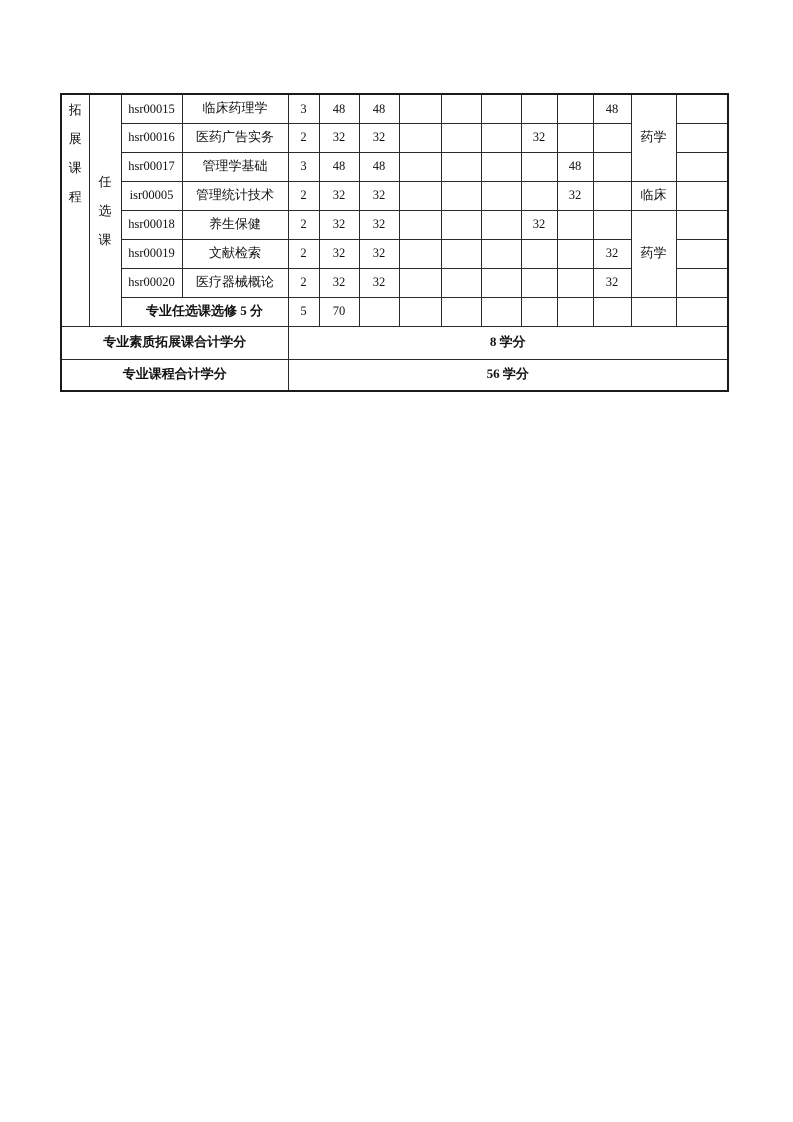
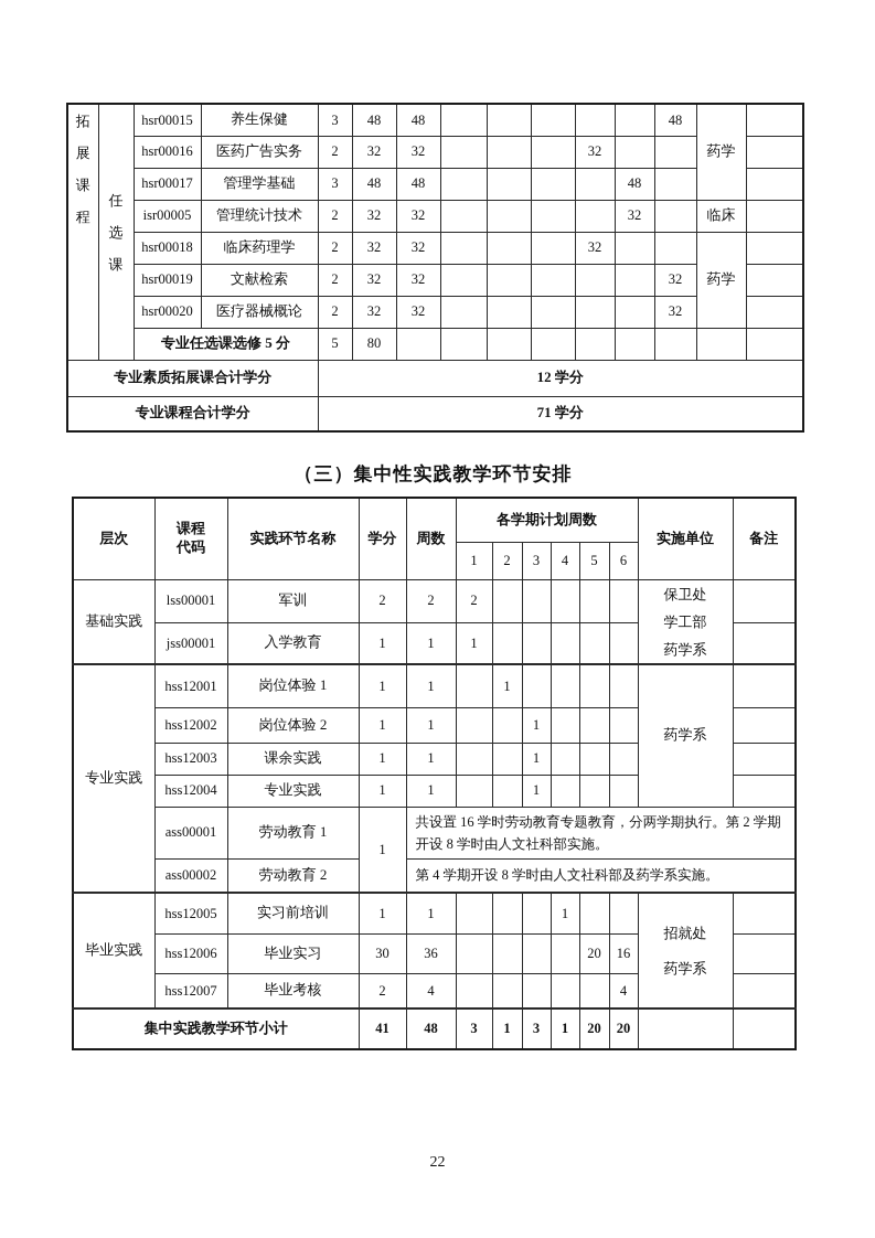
- 拓 展 课 程	任 选 课	hsr00015	临床药理学	3	48	48						48	药学
+ 拓 展 课 程	任 选 课	hsr00015	养生保健	3	48	48						48	药学
  hsr00016	医药广告实务	2	32	32				32
  hsr00017	管理学基础	3	48	48					48
  isr00005	管理统计技术	2	32	32					32		临床
- hsr00018	养生保健	2	32	32				32			药学
+ hsr00018	临床药理学	2	32	32				32			药学
  hsr00019	文献检索	2	32	32						32
  hsr00020	医疗器械概论	2	32	32						32
- 专业任选课选修 5 分	5	70
+ 专业任选课选修 5 分	5	80
- 专业素质拓展课合计学分	8 学分
+ 专业素质拓展课合计学分	12 学分
- 专业课程合计学分	56 学分
+ 专业课程合计学分	71 学分
+ （三）集中性实践教学环节安排
+ 层次	课程 代码	实践环节名称	学分	周数	各学期计划周数	实施单位	备注
+ 1	2	3	4	5	6
+ 基础实践	lss00001	军训	2	2	2						保卫处 学工部 药学系
+ jss00001	入学教育	1	1	1
+ 专业实践	hss12001	岗位体验 1	1	1		1					药学系
+ hss12002	岗位体验 2	1	1			1
+ hss12003	课余实践	1	1			1
+ hss12004	专业实践	1	1			1
+ ass00001	劳动教育 1	1	共设置 16 学时劳动教育专题教育，分两学期执行。第 2 学期开设 8 学时由人文社科部实施。
+ ass00002	劳动教育 2	第 4 学期开设 8 学时由人文社科部及药学系实施。
+ 毕业实践	hss12005	实习前培训	1	1				1			招就处 药学系
+ hss12006	毕业实习	30	36					20	16
+ hss12007	毕业考核	2	4						4
+ 集中实践教学环节小计	41	48	3	1	3	1	20	20
+ 22
